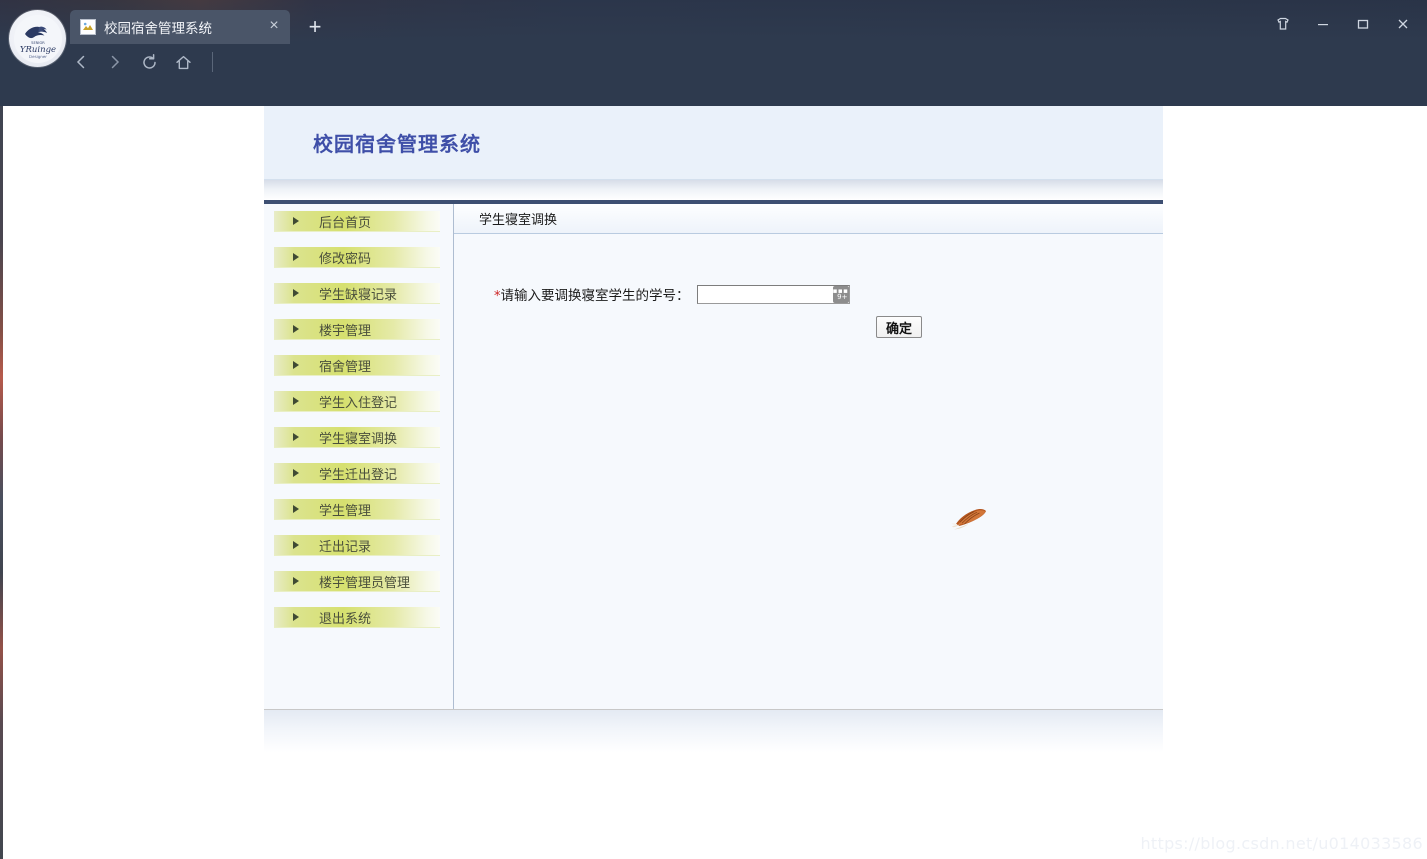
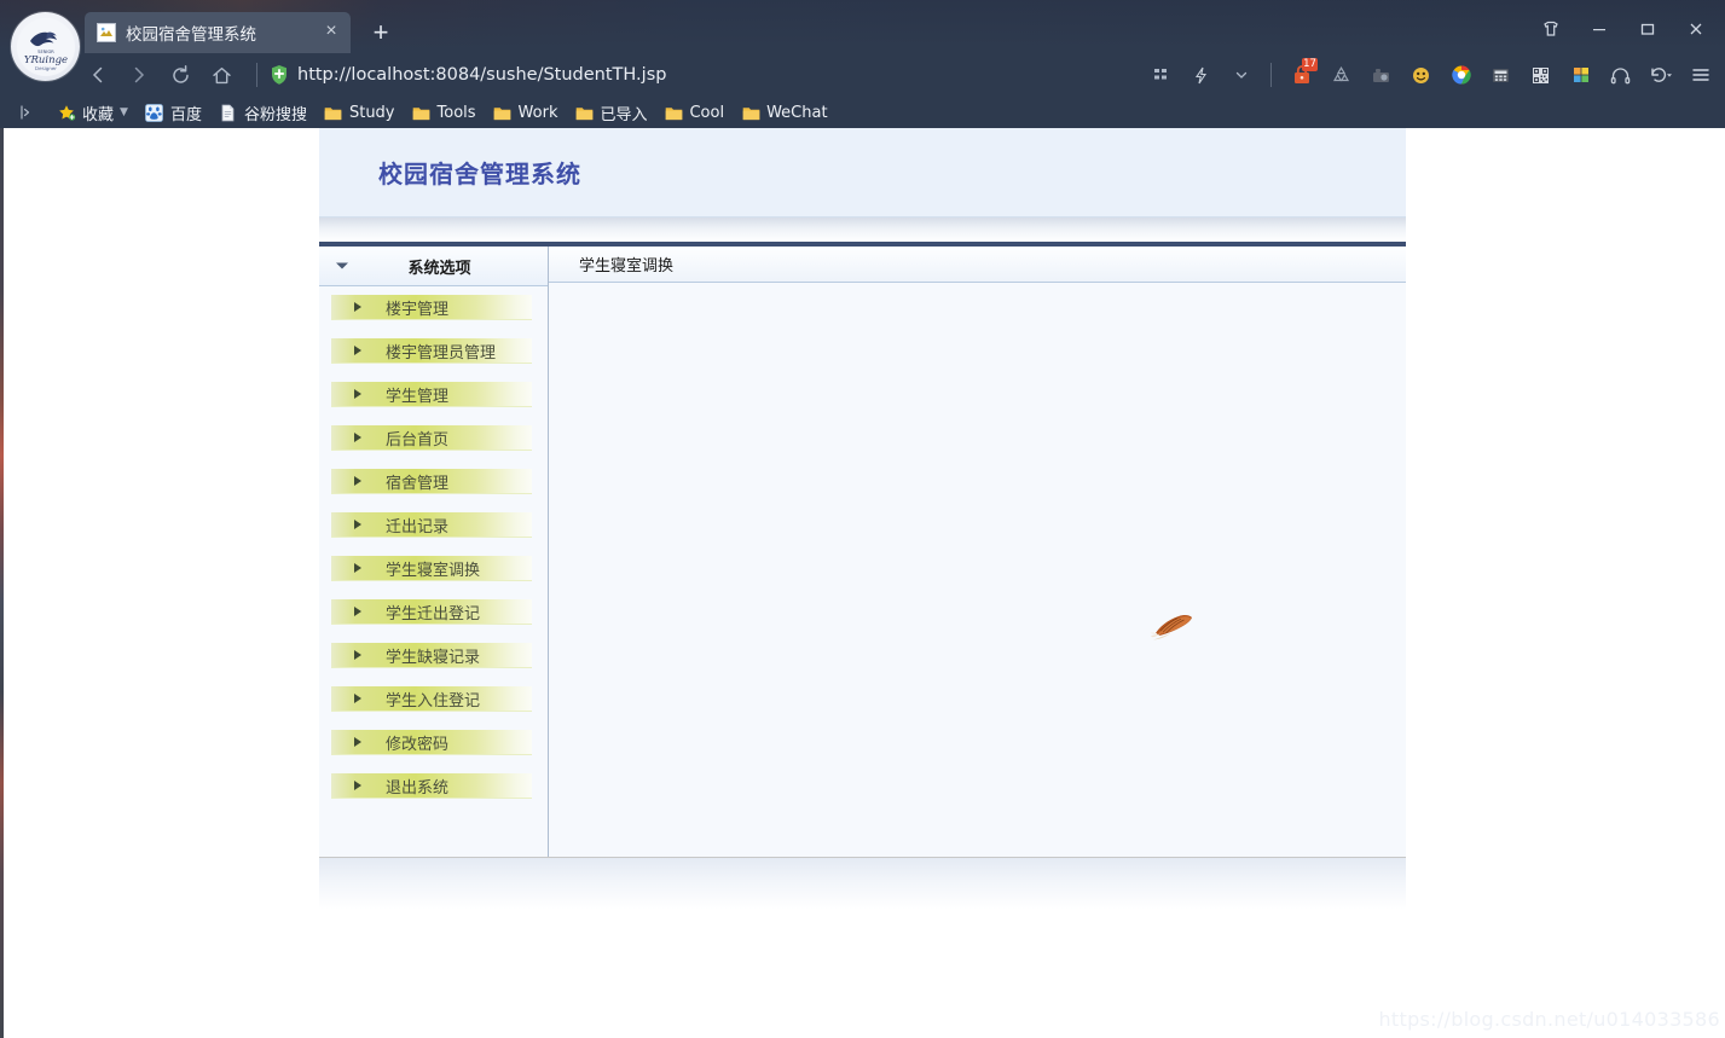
  YRuinge
  校园宿舍管理系统
  ×
  +
+ http://localhost:8084/sushe/StudentTH.jsp
+ 17
+ 收藏
+ ▼
+ 百度
+ 谷粉搜搜
+ Study
+ Tools
+ Work
+ 已导入
+ Cool
+ WeChat
  校园宿舍管理系统
+ 系统选项
- 后台首页
+ 楼宇管理
- 修改密码
+ 楼宇管理员管理
- 学生缺寝记录
+ 学生管理
- 楼宇管理
+ 后台首页
  宿舍管理
- 学生入住登记
+ 迁出记录
  学生寝室调换
  学生迁出登记
- 学生管理
+ 学生缺寝记录
- 迁出记录
+ 学生入住登记
- 楼宇管理员管理
+ 修改密码
  退出系统
  学生寝室调换
- *请输入要调换寝室学生的学号：
- ▪▪▪
- 9+
- 确定
